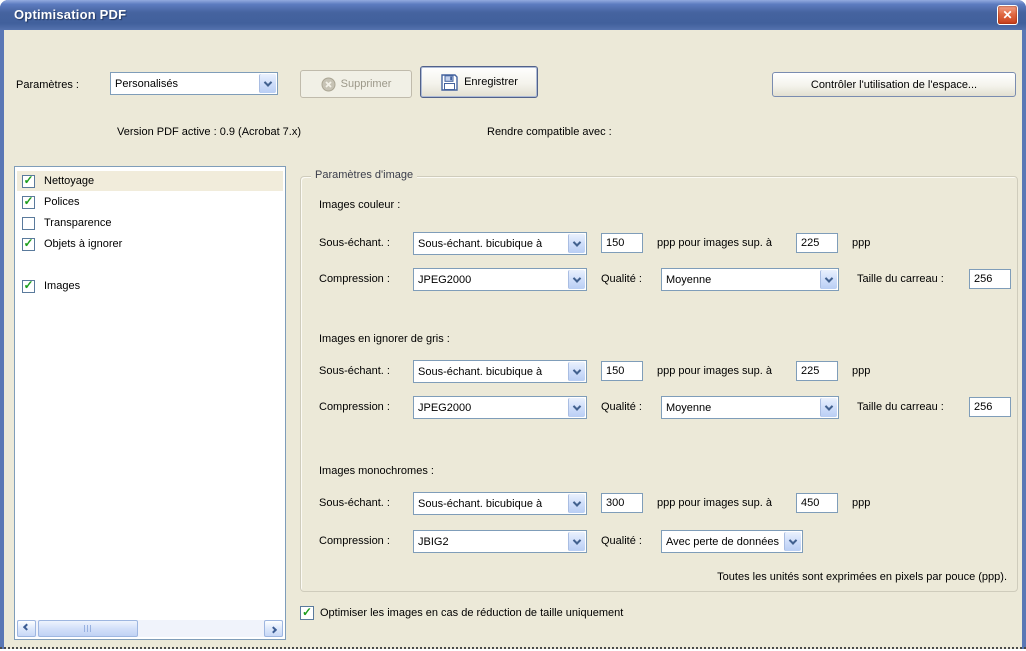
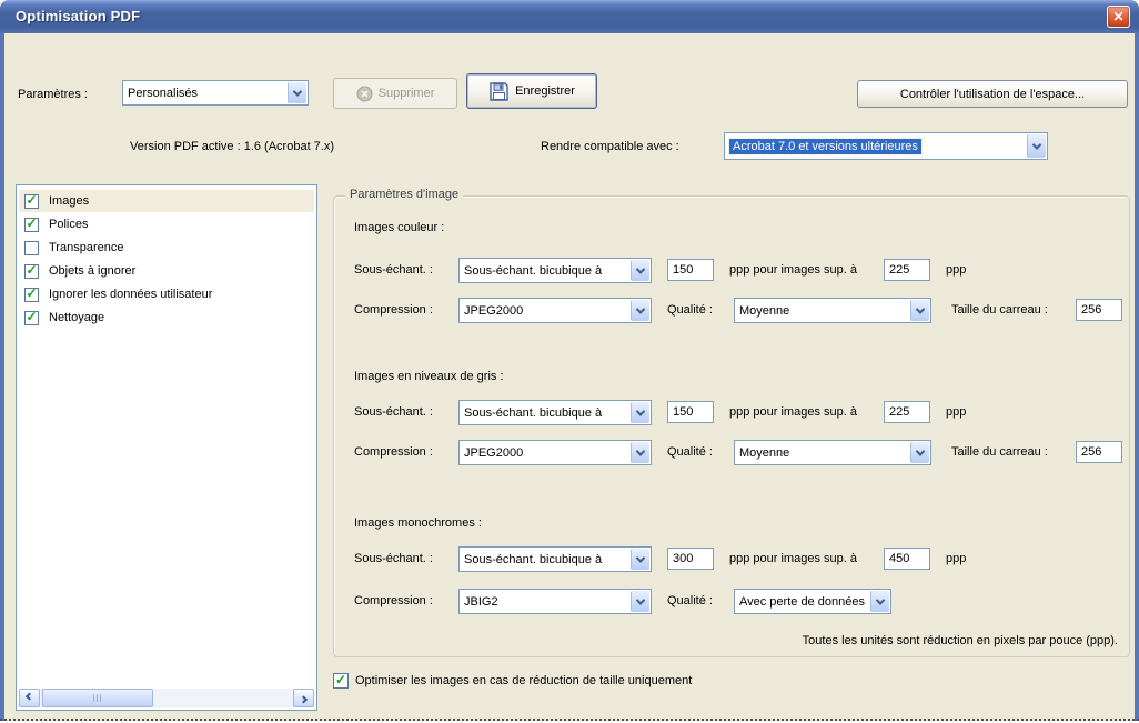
  Optimisation PDF
  ✕
  Paramètres :
  Personalisés
  Supprimer
  Enregistrer
  Contrôler l'utilisation de l'espace...
- Version PDF active : 0.9 (Acrobat 7.x)
+ Version PDF active : 1.6 (Acrobat 7.x)
  Rendre compatible avec :
+ Acrobat 7.0 et versions ultérieures
- Nettoyage
+ Images
  Polices
  Transparence
  Objets à ignorer
+ Ignorer les données utilisateur
- Images
+ Nettoyage
  Paramètres d'image
  Images couleur :
  Sous-échant. :
  Sous-échant. bicubique à
  150
  ppp pour images sup. à
  225
  ppp
  Compression :
  JPEG2000
  Qualité :
  Moyenne
  Taille du carreau :
  256
- Images en ignorer de gris :
+ Images en niveaux de gris :
  Sous-échant. :
  Sous-échant. bicubique à
  150
  ppp pour images sup. à
  225
  ppp
  Compression :
  JPEG2000
  Qualité :
  Moyenne
  Taille du carreau :
  256
  Images monochromes :
  Sous-échant. :
  Sous-échant. bicubique à
  300
  ppp pour images sup. à
  450
  ppp
  Compression :
  JBIG2
  Qualité :
  Avec perte de données
- Toutes les unités sont exprimées en pixels par pouce (ppp).
+ Toutes les unités sont réduction en pixels par pouce (ppp).
  Optimiser les images en cas de réduction de taille uniquement
